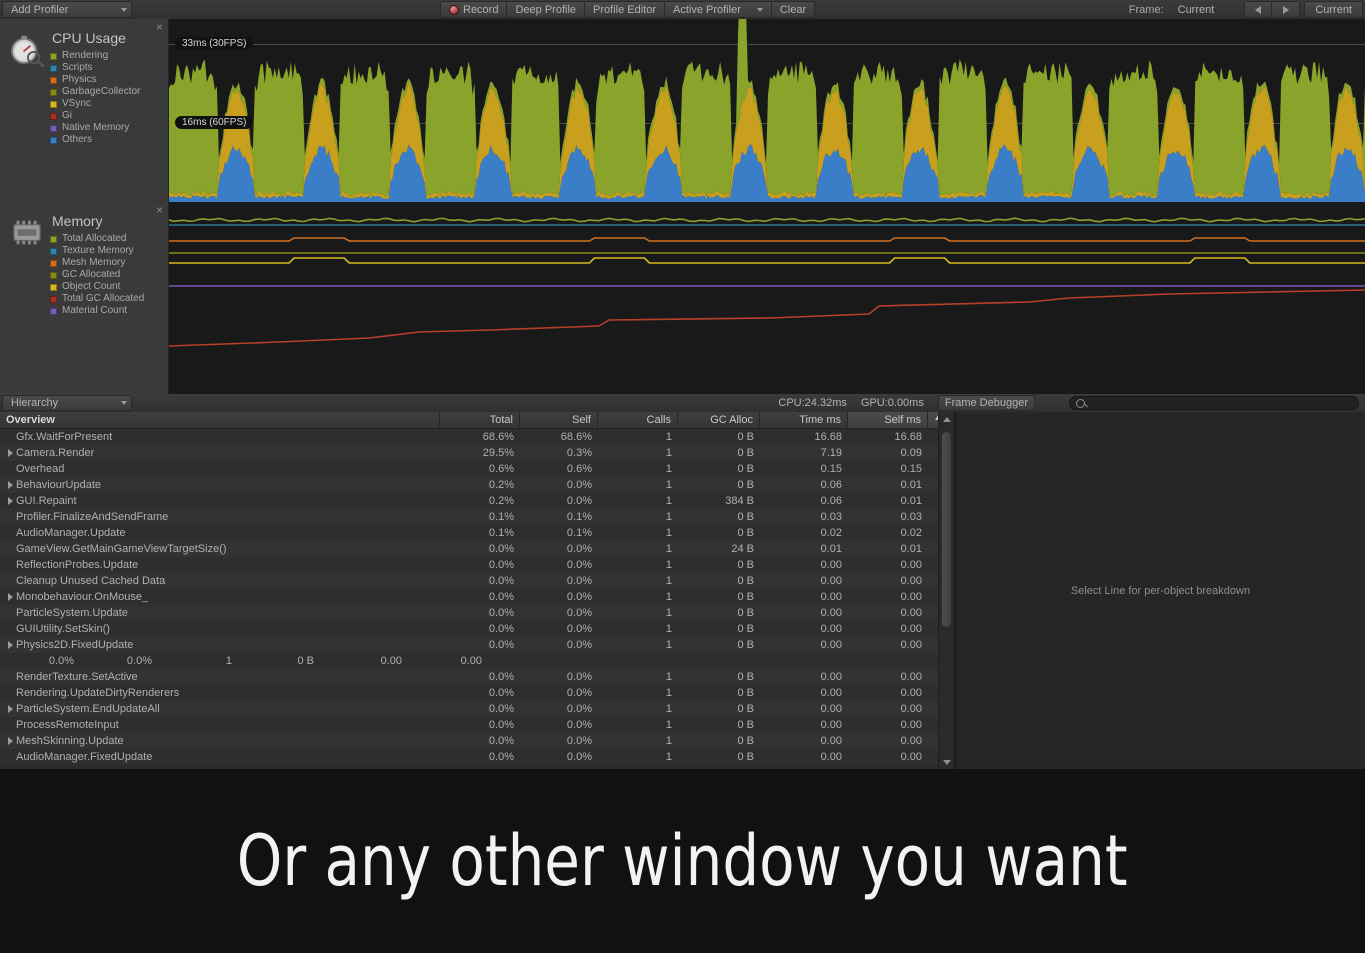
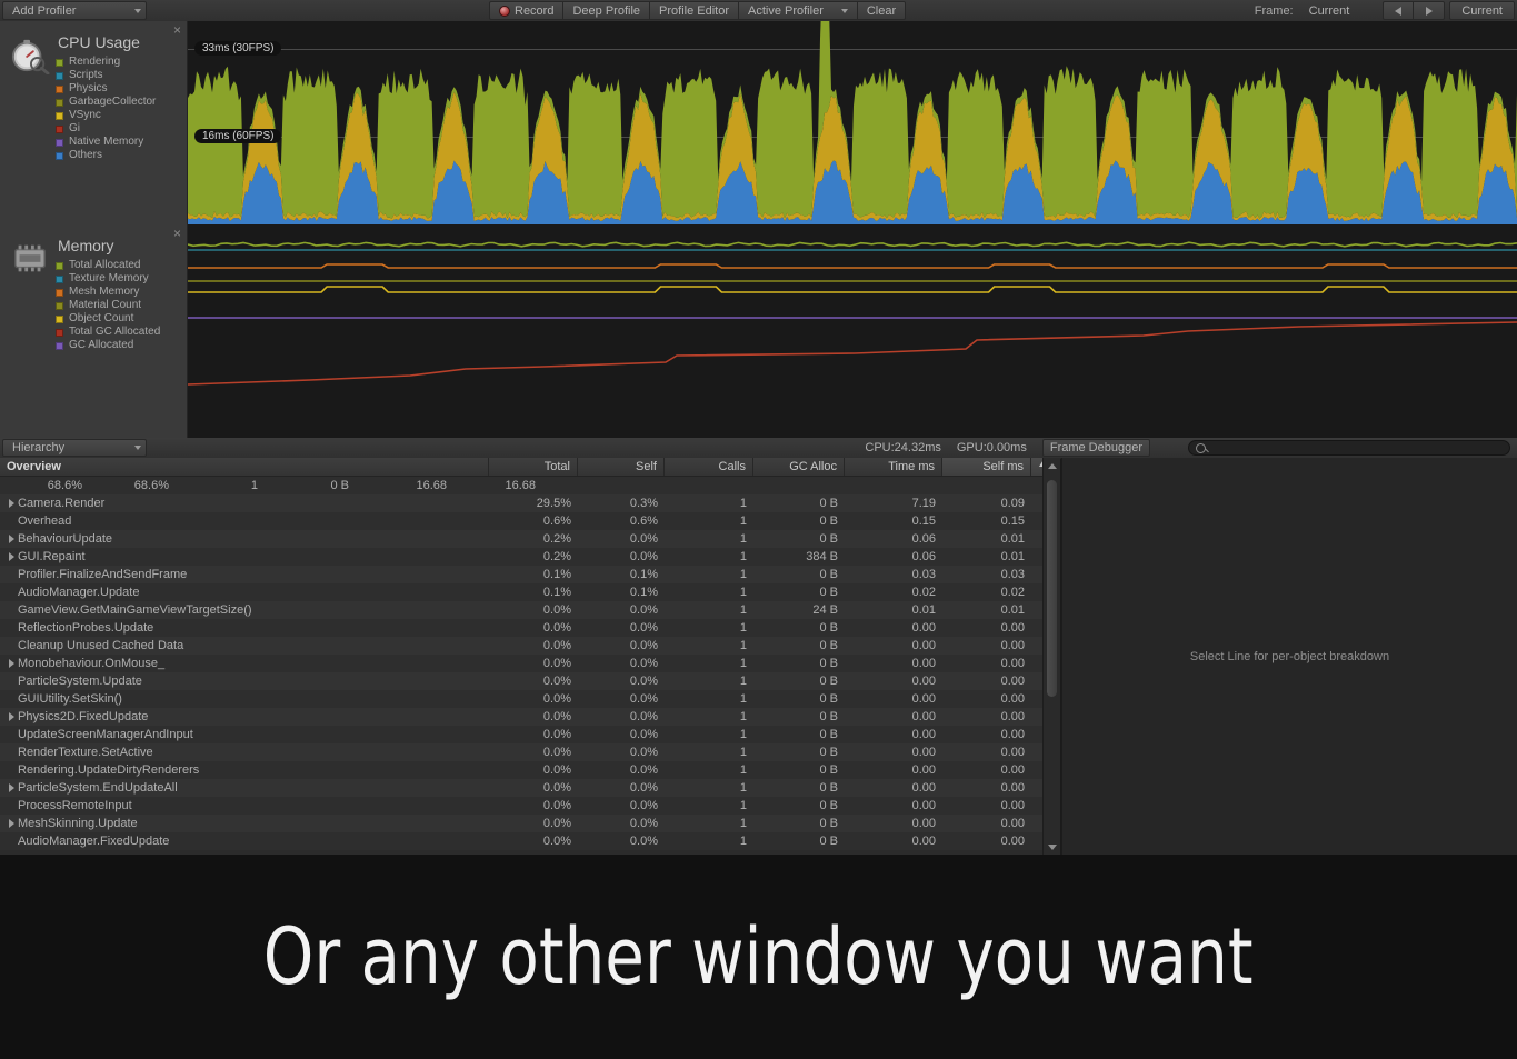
  Add Profiler
  Record
  Deep Profile
  Profile Editor
  Active Profiler
  Clear
  Frame:
  Current
  Current
  ×
  CPU Usage
  Rendering
  Scripts
  Physics
  GarbageCollector
  VSync
  Gi
  Native Memory
  Others
  33ms (30FPS)
  16ms (60FPS)
  ×
  Memory
  Total Allocated
  Texture Memory
  Mesh Memory
- GC Allocated
+ Material Count
  Object Count
  Total GC Allocated
- Material Count
+ GC Allocated
  Hierarchy
  CPU:24.32ms
  GPU:0.00ms
  Frame Debugger
  Overview
  Total
  Self
  Calls
  GC Alloc
  Time ms
  Self ms
- Gfx.WaitForPresent
  68.6%
  68.6%
  1
  0 B
  16.68
  16.68
  Camera.Render
  29.5%
  0.3%
  1
  0 B
  7.19
  0.09
  Overhead
  0.6%
  0.6%
  1
  0 B
  0.15
  0.15
  BehaviourUpdate
  0.2%
  0.0%
  1
  0 B
  0.06
  0.01
  GUI.Repaint
  0.2%
  0.0%
  1
  384 B
  0.06
  0.01
  Profiler.FinalizeAndSendFrame
  0.1%
  0.1%
  1
  0 B
  0.03
  0.03
  AudioManager.Update
  0.1%
  0.1%
  1
  0 B
  0.02
  0.02
  GameView.GetMainGameViewTargetSize()
  0.0%
  0.0%
  1
  24 B
  0.01
  0.01
  ReflectionProbes.Update
  0.0%
  0.0%
  1
  0 B
  0.00
  0.00
  Cleanup Unused Cached Data
  0.0%
  0.0%
  1
  0 B
  0.00
  0.00
  Monobehaviour.OnMouse_
  0.0%
  0.0%
  1
  0 B
  0.00
  0.00
  ParticleSystem.Update
  0.0%
  0.0%
  1
  0 B
  0.00
  0.00
  GUIUtility.SetSkin()
  0.0%
  0.0%
  1
  0 B
  0.00
  0.00
  Physics2D.FixedUpdate
  0.0%
  0.0%
  1
  0 B
  0.00
  0.00
+ UpdateScreenManagerAndInput
  0.0%
  0.0%
  1
  0 B
  0.00
  0.00
  RenderTexture.SetActive
  0.0%
  0.0%
  1
  0 B
  0.00
  0.00
  Rendering.UpdateDirtyRenderers
  0.0%
  0.0%
  1
  0 B
  0.00
  0.00
  ParticleSystem.EndUpdateAll
  0.0%
  0.0%
  1
  0 B
  0.00
  0.00
  ProcessRemoteInput
  0.0%
  0.0%
  1
  0 B
  0.00
  0.00
  MeshSkinning.Update
  0.0%
  0.0%
  1
  0 B
  0.00
  0.00
  AudioManager.FixedUpdate
  0.0%
  0.0%
  1
  0 B
  0.00
  0.00
  Select Line for per-object breakdown
  Or any other window you want
